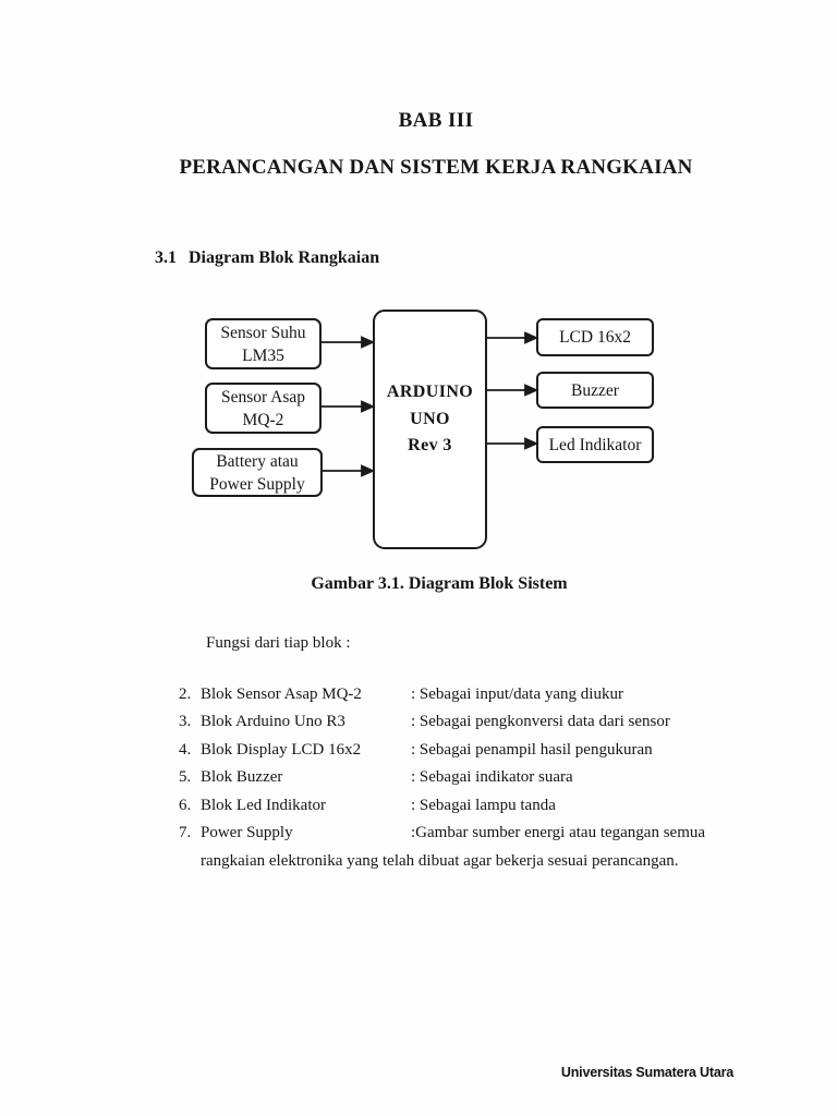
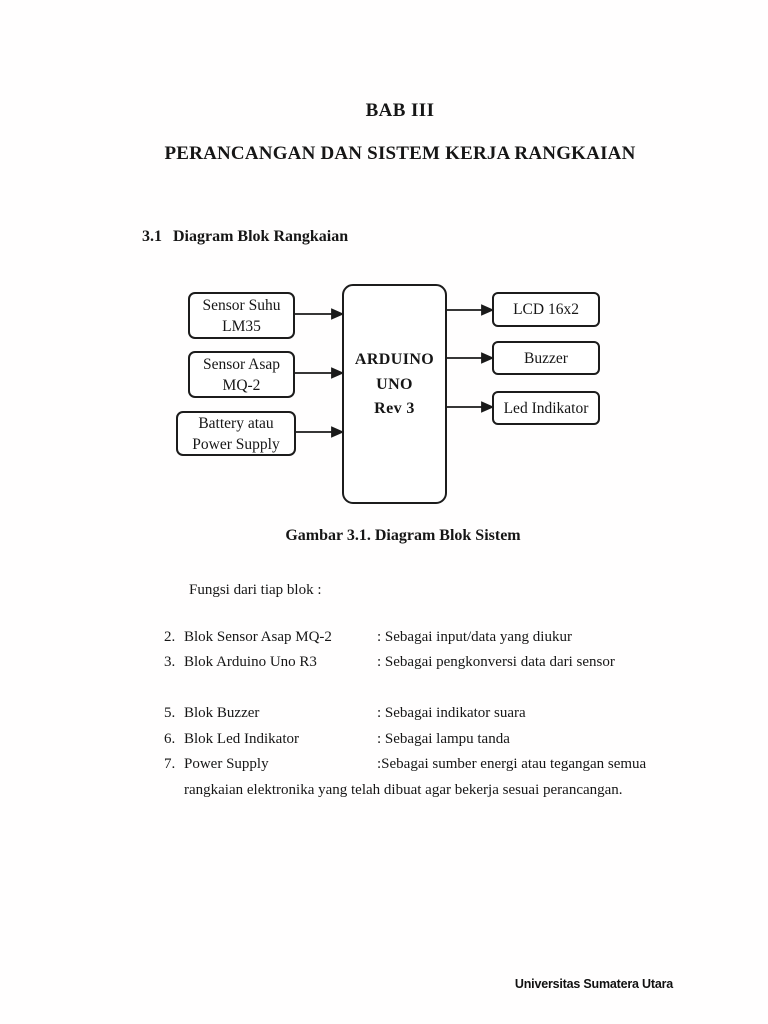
  BAB III
  PERANCANGAN DAN SISTEM KERJA RANGKAIAN
  3.1 Diagram Blok Rangkaian
  Sensor Suhu
  LM35
  Sensor Asap
  MQ-2
  Battery atau
  Power Supply
  ARDUINO
  UNO
  Rev 3
  LCD 16x2
  Buzzer
  Led Indikator
  Gambar 3.1. Diagram Blok Sistem
  Fungsi dari tiap blok :
  2.
  Blok Sensor Asap MQ-2
  : Sebagai input/data yang diukur
  3.
  Blok Arduino Uno R3
  : Sebagai pengkonversi data dari sensor
- 4.
- Blok Display LCD 16x2
- : Sebagai penampil hasil pengukuran
  5.
  Blok Buzzer
  : Sebagai indikator suara
  6.
  Blok Led Indikator
  : Sebagai lampu tanda
  7.
  Power Supply
- :Gambar sumber energi atau tegangan semua
+ :Sebagai sumber energi atau tegangan semua
  rangkaian elektronika yang telah dibuat agar bekerja sesuai perancangan.
  Universitas Sumatera Utara
